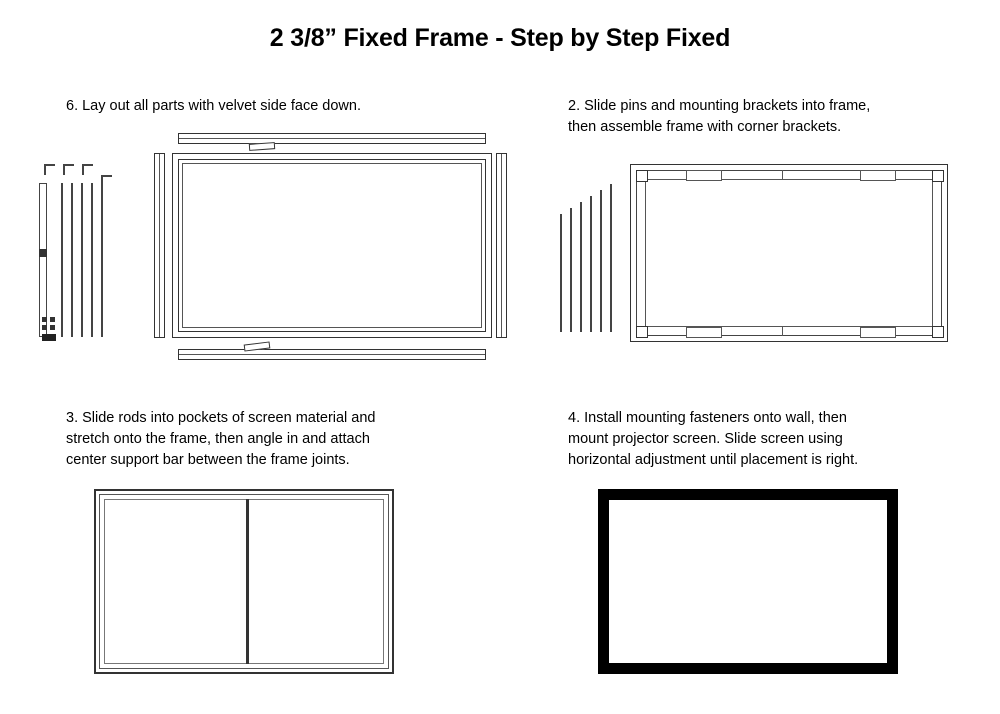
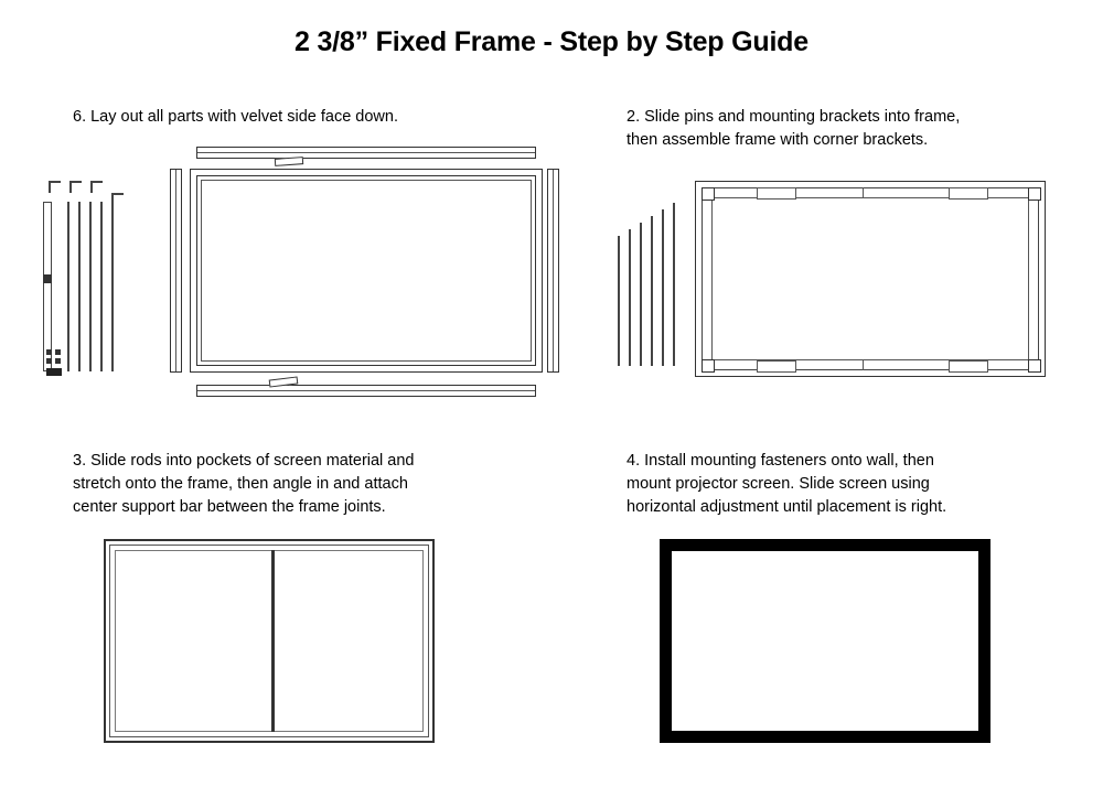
- 2 3/8” Fixed Frame - Step by Step Fixed
+ 2 3/8” Fixed Frame - Step by Step Guide
  6. Lay out all parts with velvet side face down.
  2. Slide pins and mounting brackets into frame,
  then assemble frame with corner brackets.
  3. Slide rods into pockets of screen material and
  stretch onto the frame, then angle in and attach
  center support bar between the frame joints.
  4. Install mounting fasteners onto wall, then
  mount projector screen. Slide screen using
  horizontal adjustment until placement is right.
